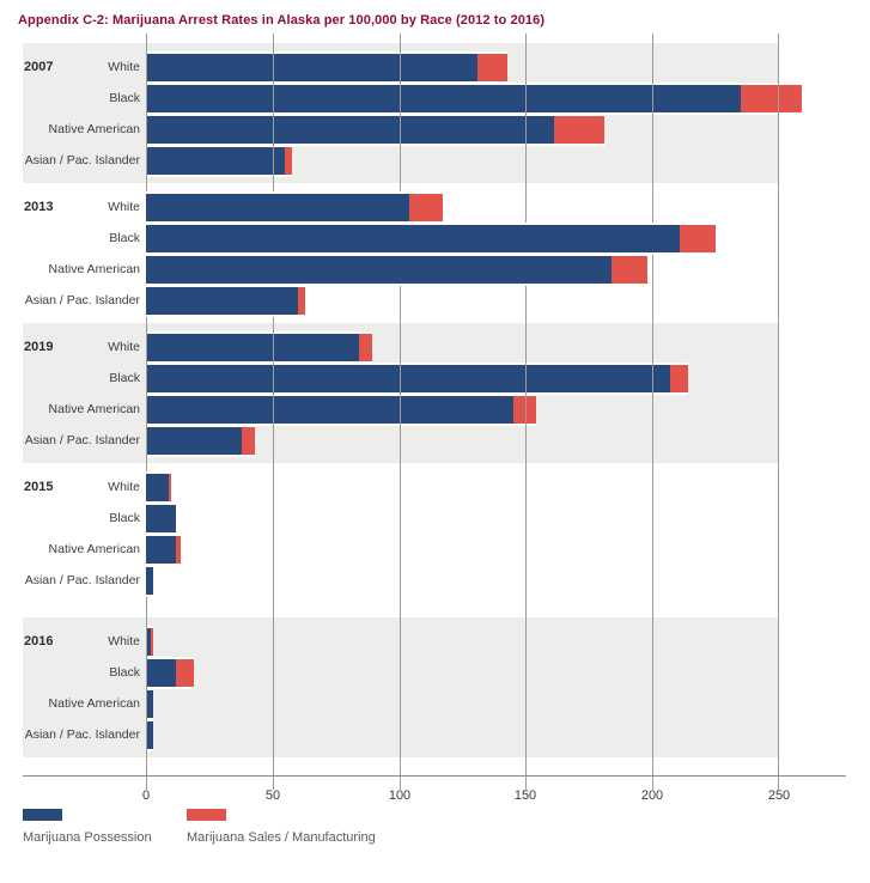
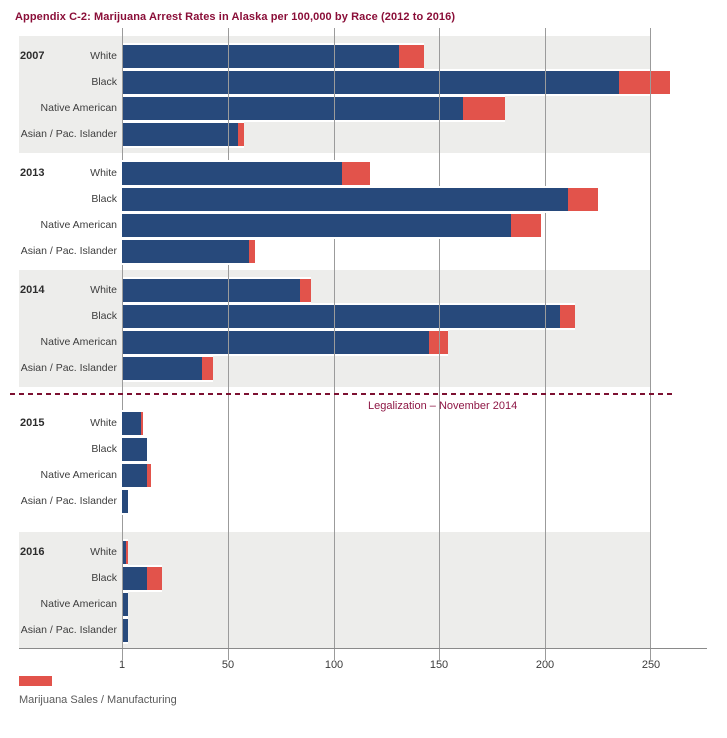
  Appendix C-2: Marijuana Arrest Rates in Alaska per 100,000 by Race (2012 to 2016)
- 0
+ 1
  50
  100
  150
  200
  250
  2007
  White
  Black
  Native American
  Asian / Pac. Islander
  2013
  White
  Black
  Native American
  Asian / Pac. Islander
- 2019
+ 2014
  White
  Black
  Native American
  Asian / Pac. Islander
+ Legalization – November 2014
  2015
  White
  Black
  Native American
  Asian / Pac. Islander
  2016
  White
  Black
  Native American
  Asian / Pac. Islander
- Marijuana Possession
  Marijuana Sales / Manufacturing
